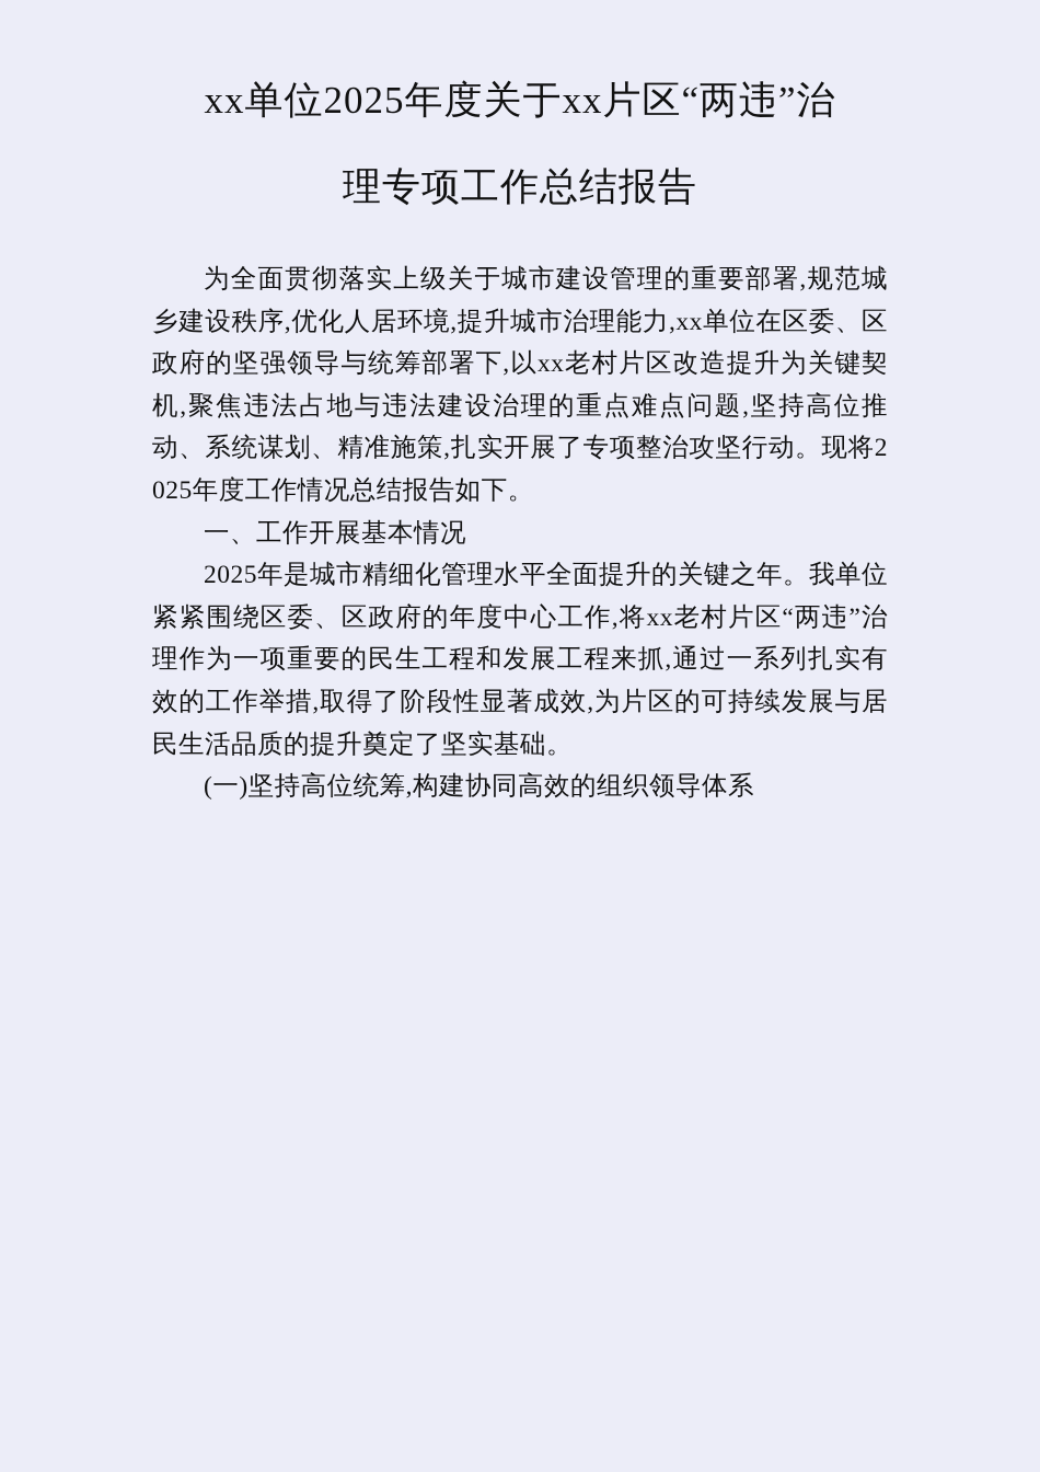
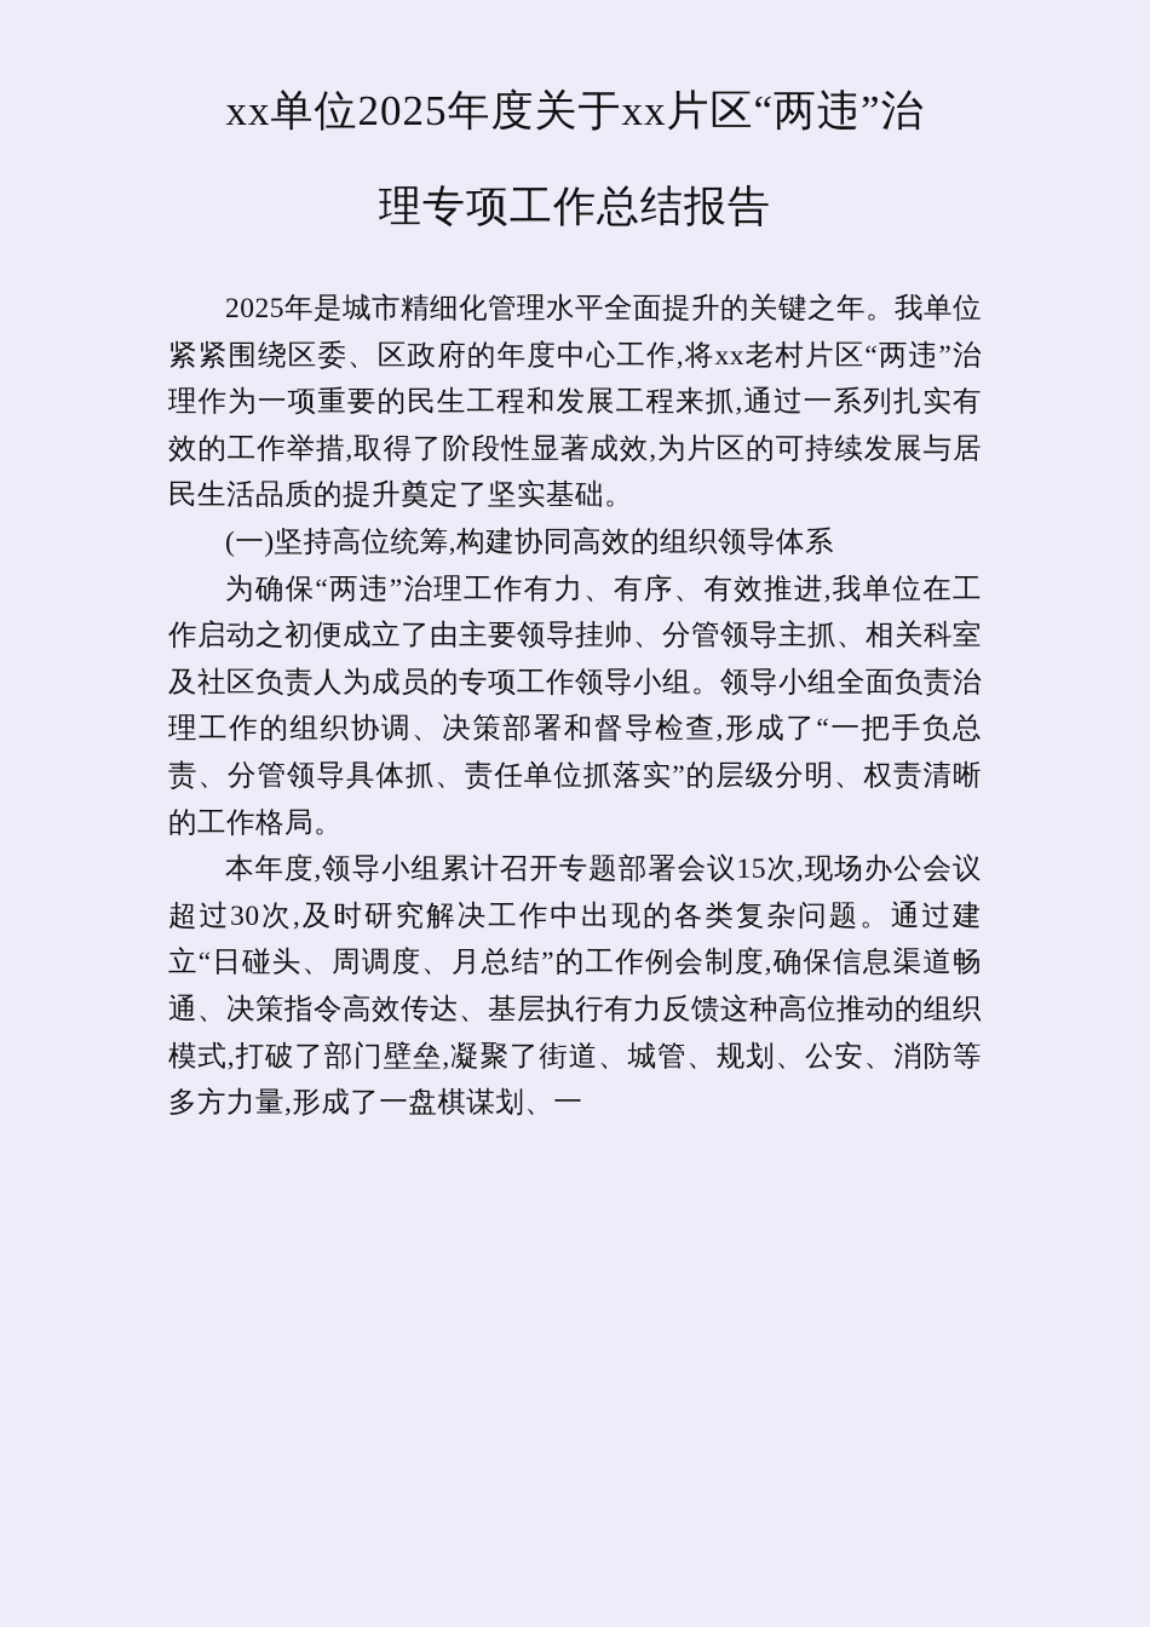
  xx单位2025年度关于xx片区“两违”治
  理专项工作总结报告
- 为全面贯彻落实上级关于城市建设管理的重要部署,规范城乡建设秩序,优化人居环境,提升城市治理能力,xx单位在区委、区政府的坚强领导与统筹部署下,以xx老村片区改造提升为关键契机,聚焦违法占地与违法建设治理的重点难点问题,坚持高位推动、系统谋划、精准施策,扎实开展了专项整治攻坚行动。现将2025年度工作情况总结报告如下。
- 一、工作开展基本情况
  2025年是城市精细化管理水平全面提升的关键之年。我单位紧紧围绕区委、区政府的年度中心工作,将xx老村片区“两违”治理作为一项重要的民生工程和发展工程来抓,通过一系列扎实有效的工作举措,取得了阶段性显著成效,为片区的可持续发展与居民生活品质的提升奠定了坚实基础。
  (一)坚持高位统筹,构建协同高效的组织领导体系
+ 为确保“两违”治理工作有力、有序、有效推进,我单位在工作启动之初便成立了由主要领导挂帅、分管领导主抓、相关科室及社区负责人为成员的专项工作领导小组。领导小组全面负责治理工作的组织协调、决策部署和督导检查,形成了“一把手负总责、分管领导具体抓、责任单位抓落实”的层级分明、权责清晰的工作格局。
+ 本年度,领导小组累计召开专题部署会议15次,现场办公会议超过30次,及时研究解决工作中出现的各类复杂问题。通过建立“日碰头、周调度、月总结”的工作例会制度,确保信息渠道畅通、决策指令高效传达、基层执行有力反馈这种高位推动的组织模式,打破了部门壁垒,凝聚了街道、城管、规划、公安、消防等多方力量,形成了一盘棋谋划、一
